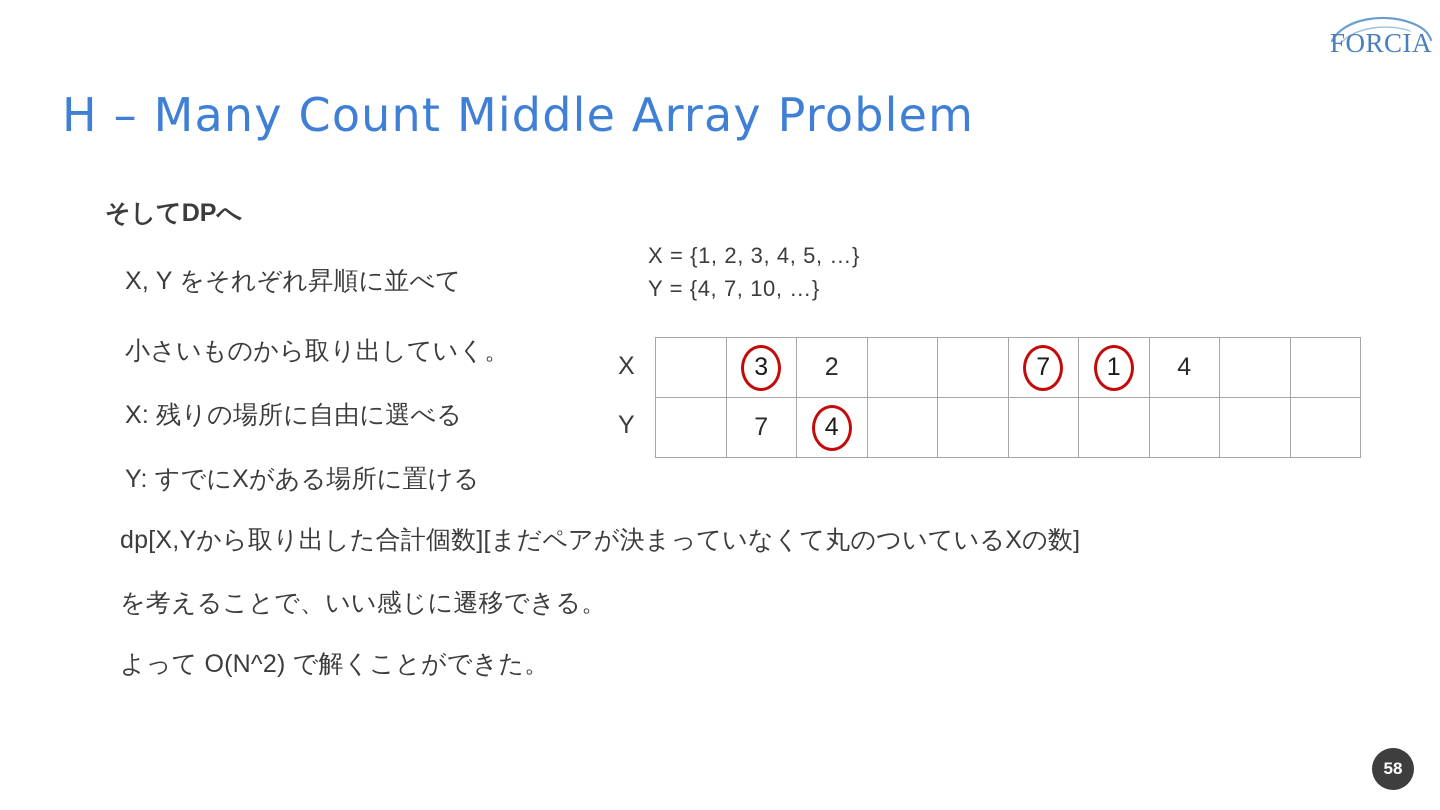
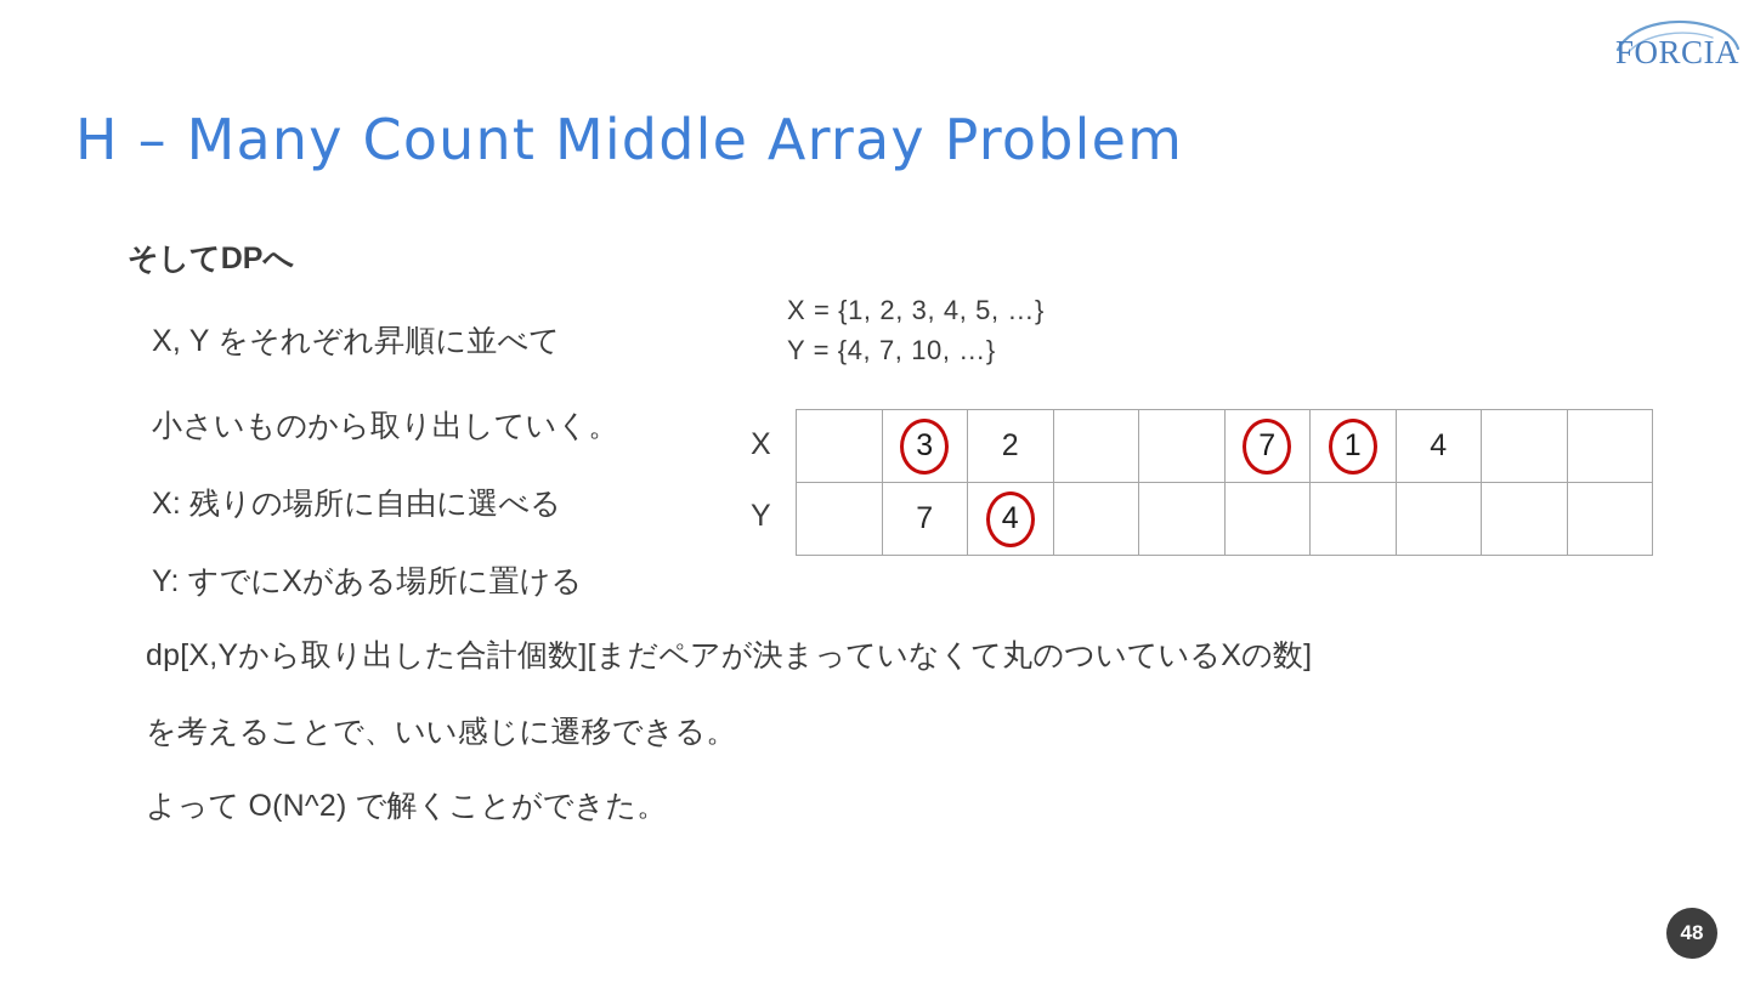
  FORCIA
  H – Many Count Middle Array Problem
  そしてDPへ
  X, Y をそれぞれ昇順に並べて
  小さいものから取り出していく。
  X: 残りの場所に自由に選べる
  Y: すでにXがある場所に置ける
  dp[X,Yから取り出した合計個数][まだペアが決まっていなくて丸のついているXの数]
  を考えることで、いい感じに遷移できる。
  よって O(N^2) で解くことができた。
  X = {1, 2, 3, 4, 5, …}
  Y = {4, 7, 10, …}
  X
  Y
  	3	2			7	1	4
  	7	4
- 58
+ 48
